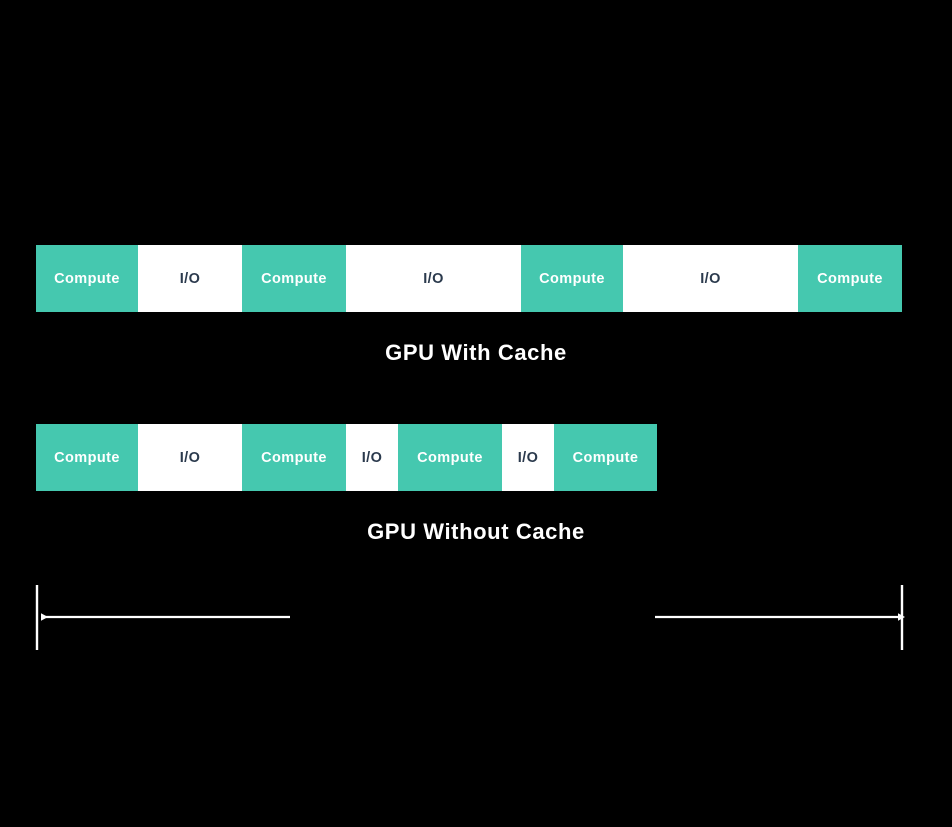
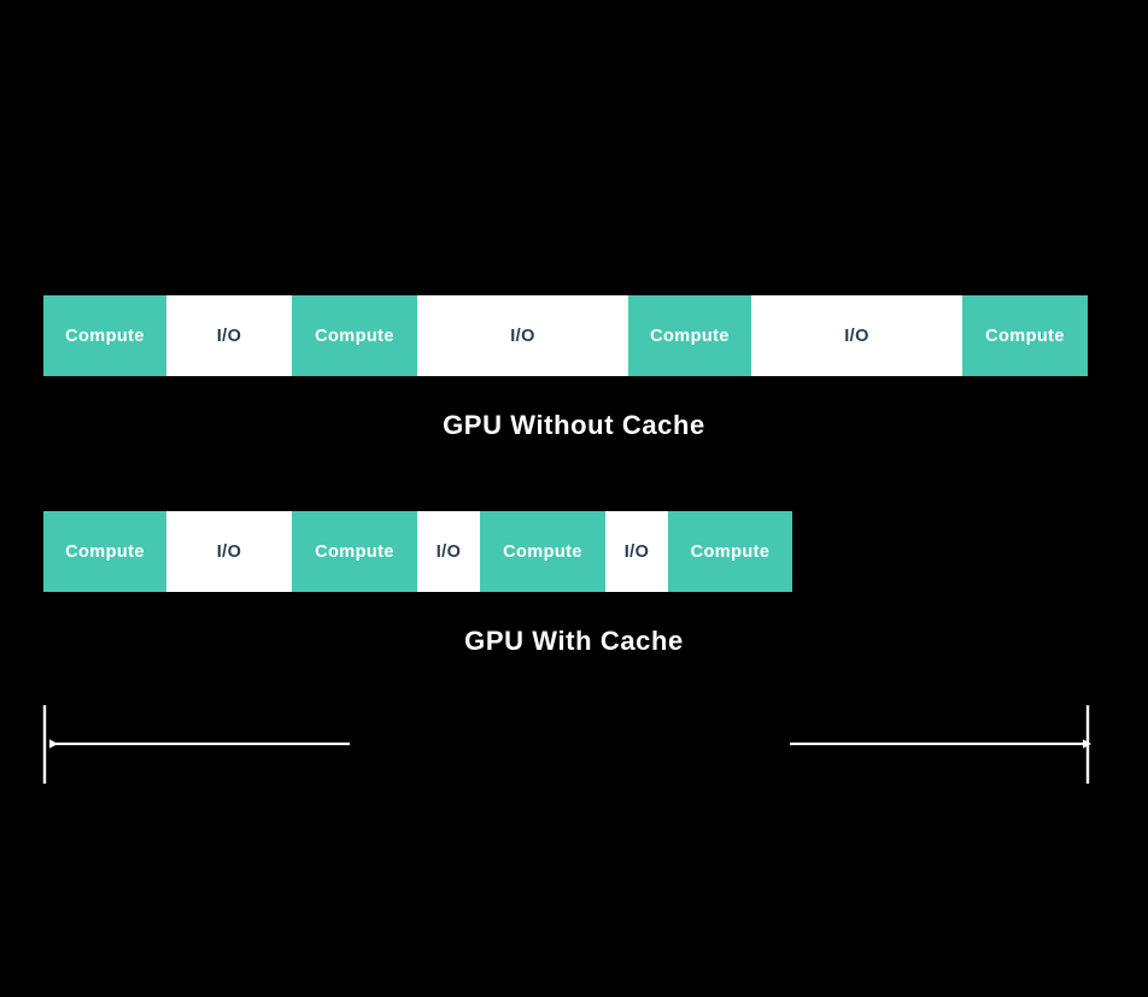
  Compute
  I/O
  Compute
  I/O
  Compute
  I/O
  Compute
- GPU With Cache
+ GPU Without Cache
  Compute
  I/O
  Compute
  I/O
  Compute
  I/O
  Compute
- GPU Without Cache
+ GPU With Cache
